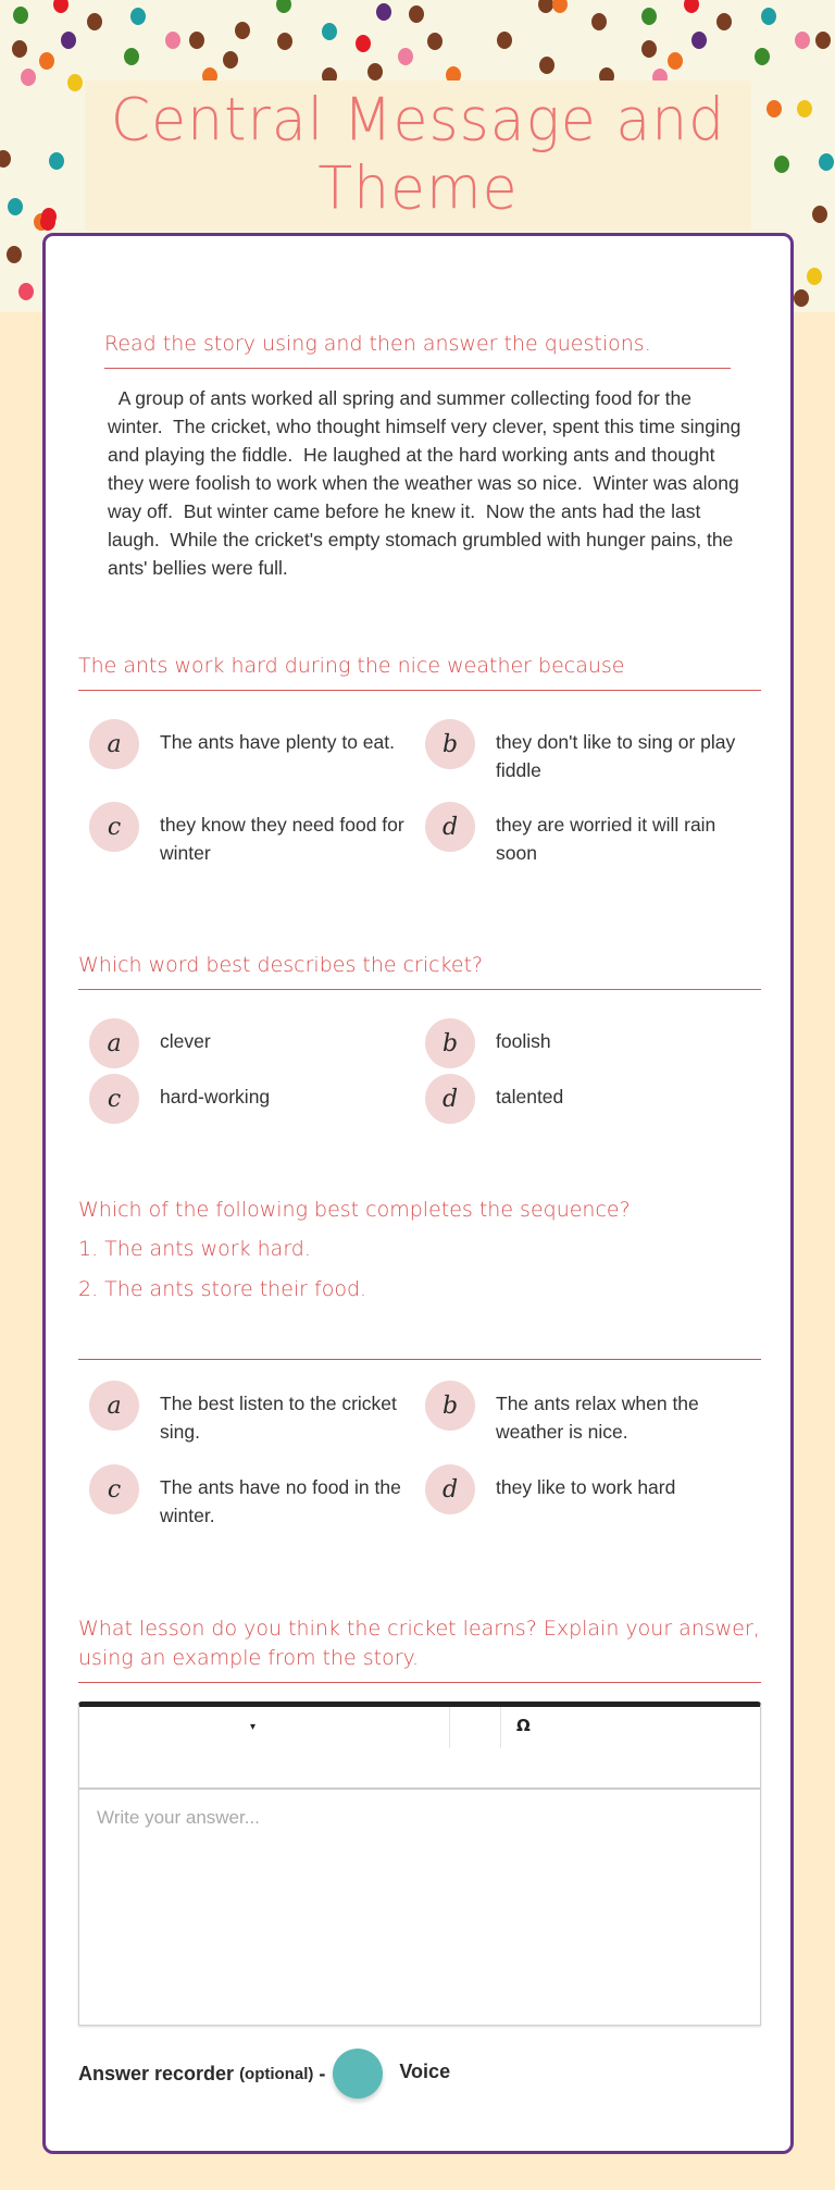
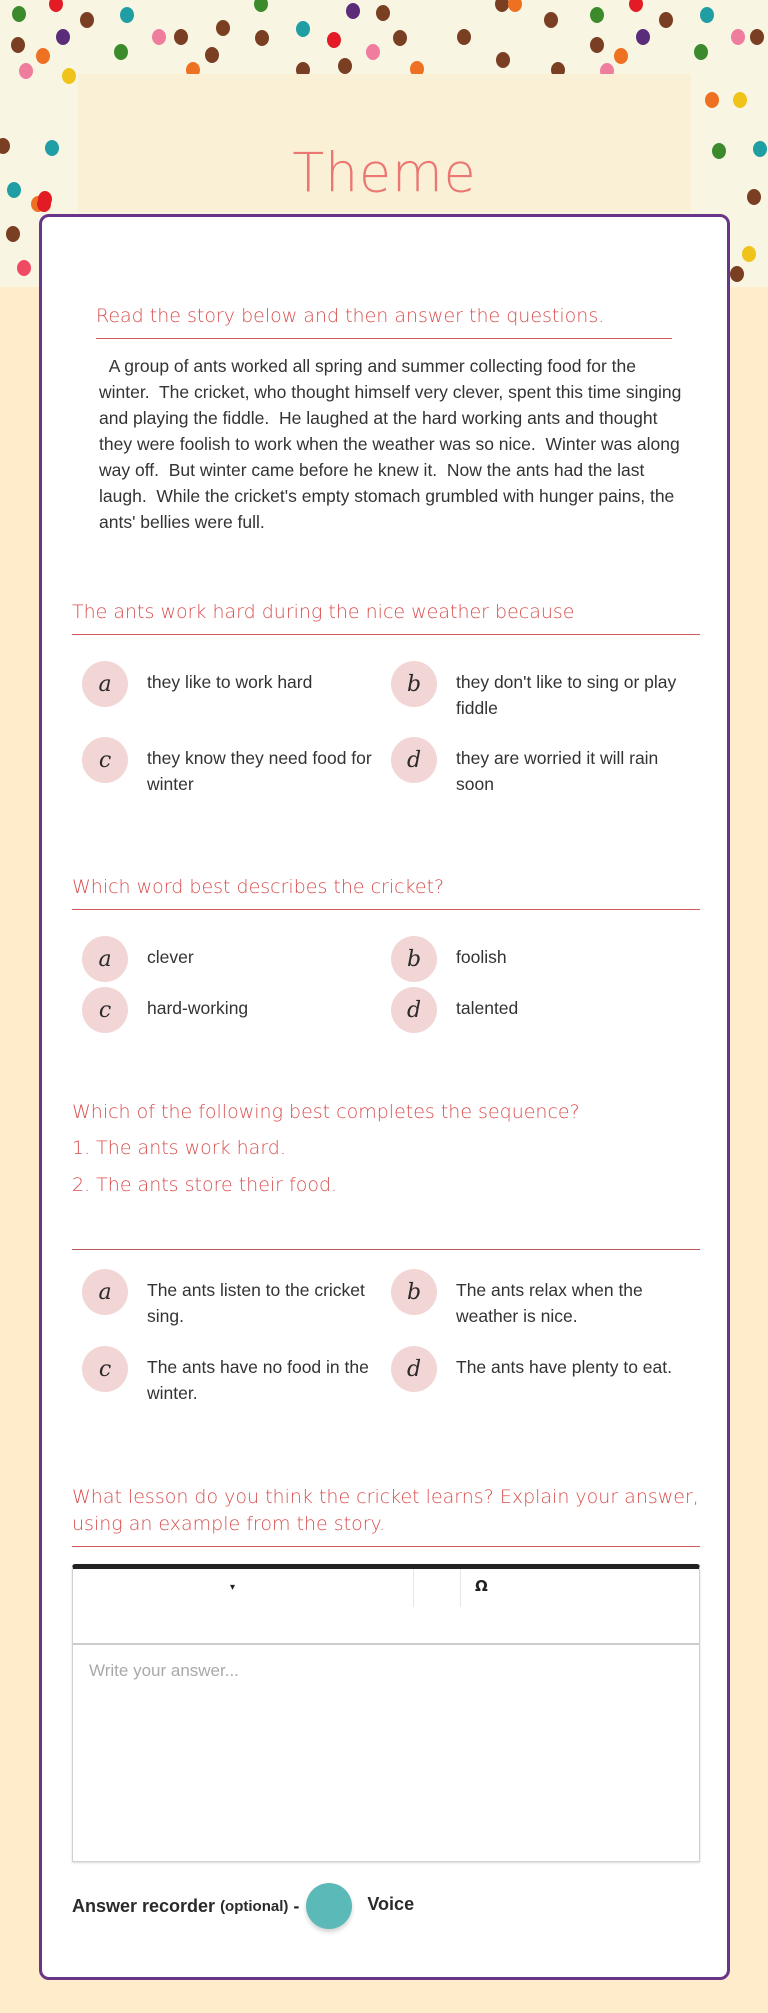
- Central Message and
  Theme
- Read the story using and then answer the questions.
+ Read the story below and then answer the questions.
  A group of ants worked all spring and summer collecting food for the winter. The cricket, who thought himself very clever, spent this time singing and playing the fiddle. He laughed at the hard working ants and thought they were foolish to work when the weather was so nice. Winter was along way off. But winter came before he knew it. Now the ants had the last laugh. While the cricket's empty stomach grumbled with hunger pains, the ants' bellies were full.
  The ants work hard during the nice weather because
  a
- The ants have plenty to eat.
+ they like to work hard
  b
  they don't like to sing or play fiddle
  c
  they know they need food for winter
  d
  they are worried it will rain soon
  Which word best describes the cricket?
  a
  clever
  b
  foolish
  c
  hard-working
  d
  talented
  Which of the following best completes the sequence?
  1. The ants work hard.
  2. The ants store their food.
  a
- The best listen to the cricket sing.
+ The ants listen to the cricket sing.
  b
  The ants relax when the weather is nice.
  c
  The ants have no food in the winter.
  d
- they like to work hard
+ The ants have plenty to eat.
  What lesson do you think the cricket learns? Explain your answer, using an example from the story.
  ▾
  Ω
  Write your answer...
  Answer recorder
  (optional)
  -
  Voice
